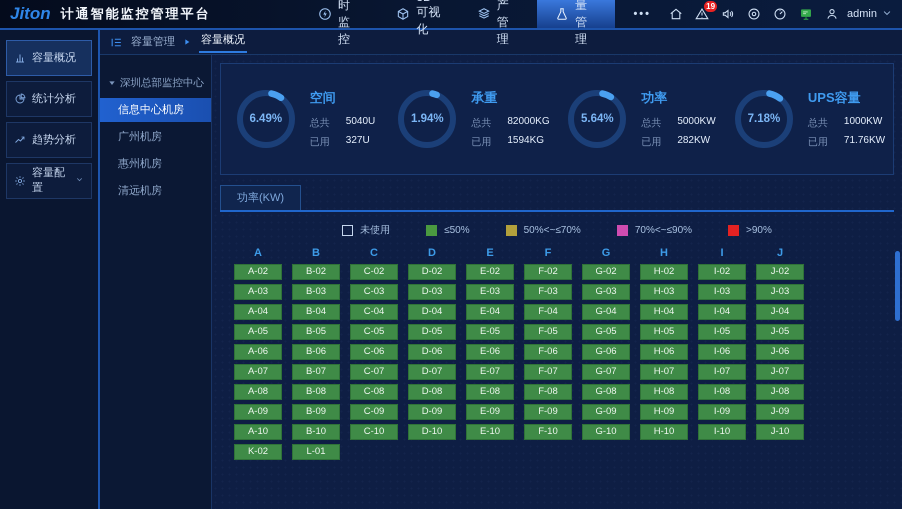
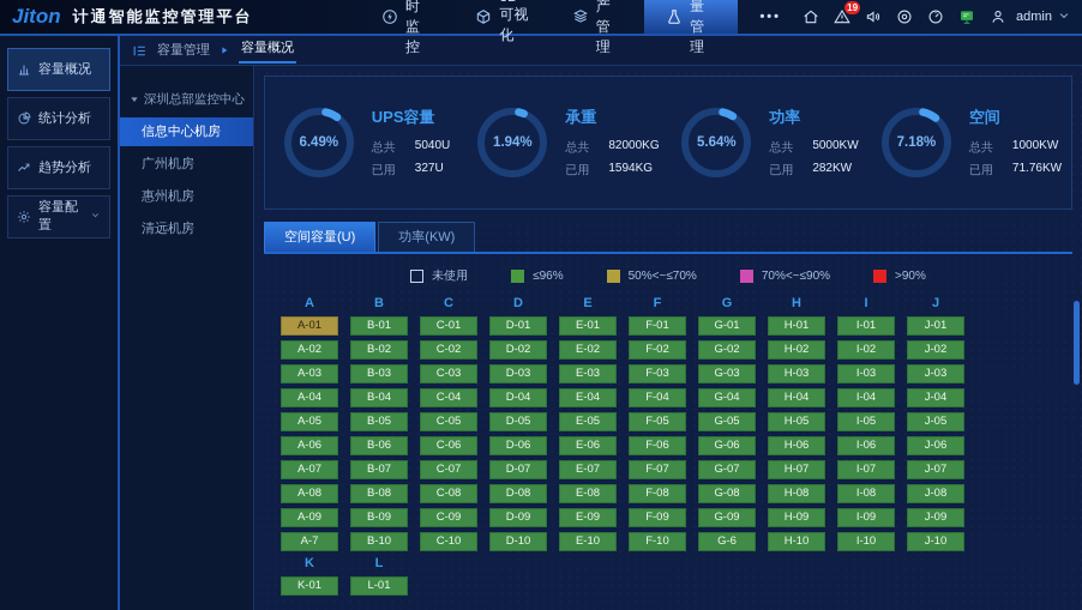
  Jiton
  计通智能监控管理平台
  时监控
  产管理
  量管理
  •••
  19
  admin
  容量概况
  统计分析
  趋势分析
  容量配置
  容量管理
  容量概况
  深圳总部监控中心
  信息中心机房
  广州机房
  惠州机房
  清远机房
  6.49%
- 空间
+ UPS容量
  总共
  5040U
  已用
  327U
  1.94%
  承重
  总共
  82000KG
  已用
  1594KG
  5.64%
  功率
  总共
  5000KW
  已用
  282KW
  7.18%
- UPS容量
+ 空间
  总共
  1000KW
  已用
  71.76KW
+ 空间容量(U)
  功率(KW)
  未使用
- ≤50%
+ ≤96%
  50%<~≤70%
  70%<~≤90%
  >90%
  A
  B
  C
  D
  E
  F
  G
  H
  I
  J
+ A-01
+ B-01
+ C-01
+ D-01
+ E-01
+ F-01
+ G-01
+ H-01
+ I-01
+ J-01
  A-02
  B-02
  C-02
  D-02
  E-02
  F-02
  G-02
  H-02
  I-02
  J-02
  A-03
  B-03
  C-03
  D-03
  E-03
  F-03
  G-03
  H-03
  I-03
  J-03
  A-04
  B-04
  C-04
  D-04
  E-04
  F-04
  G-04
  H-04
  I-04
  J-04
  A-05
  B-05
  C-05
  D-05
  E-05
  F-05
  G-05
  H-05
  I-05
  J-05
  A-06
  B-06
  C-06
  D-06
  E-06
  F-06
  G-06
  H-06
  I-06
  J-06
  A-07
  B-07
  C-07
  D-07
  E-07
  F-07
  G-07
  H-07
  I-07
  J-07
  A-08
  B-08
  C-08
  D-08
  E-08
  F-08
  G-08
  H-08
  I-08
  J-08
  A-09
  B-09
  C-09
  D-09
  E-09
  F-09
  G-09
  H-09
  I-09
  J-09
- A-10
+ A-7
  B-10
  C-10
  D-10
  E-10
  F-10
- G-10
+ G-6
  H-10
  I-10
  J-10
+ K
+ L
- K-02
+ K-01
  L-01
